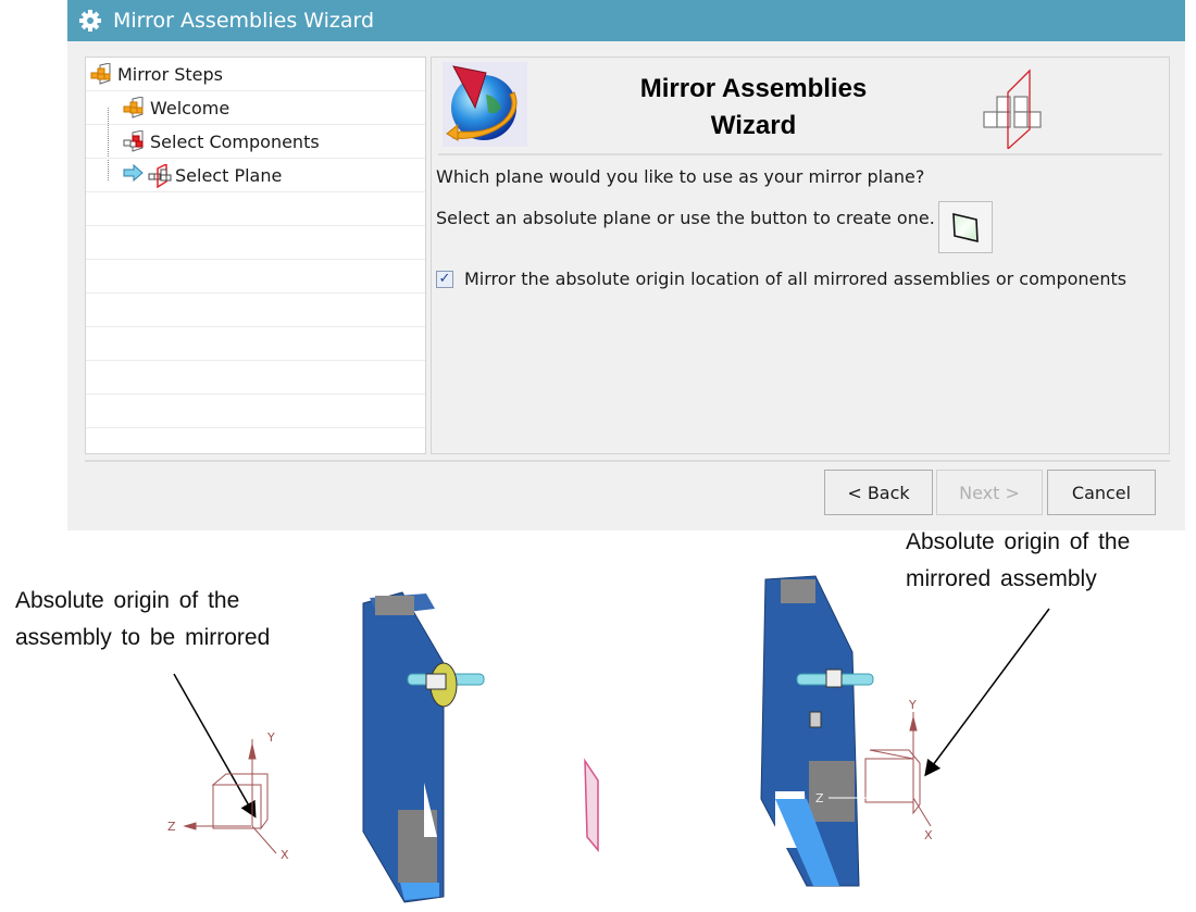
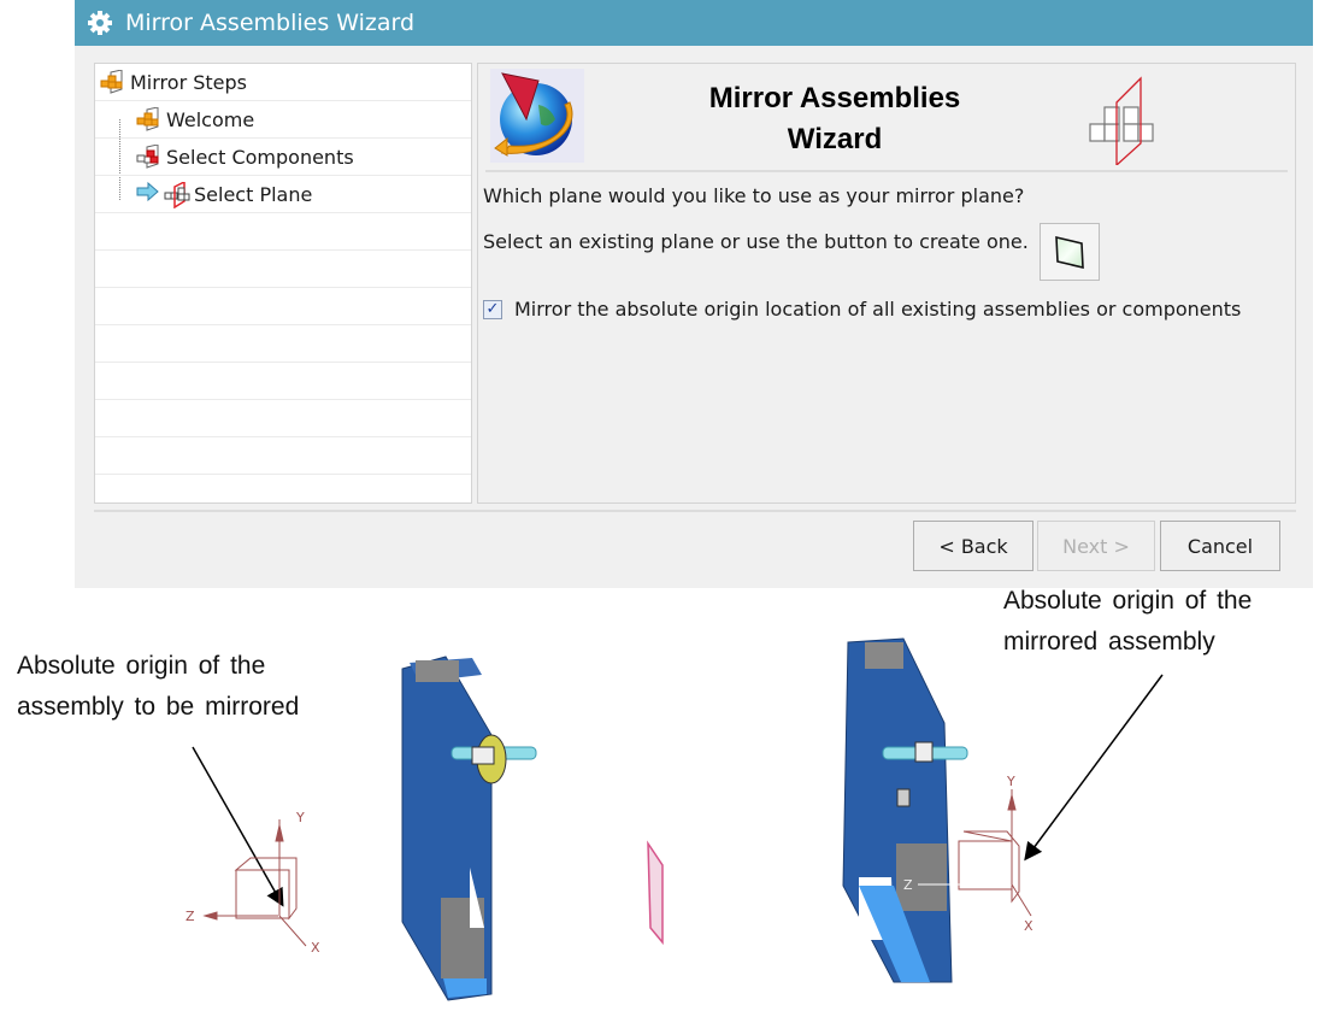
  Mirror Assemblies Wizard
  Mirror Steps
  Welcome
  Select Components
  Select Plane
  Mirror Assemblies
  Wizard
  Which plane would you like to use as your mirror plane?
- Select an absolute plane or use the button to create one.
+ Select an existing plane or use the button to create one.
  ✓
- Mirror the absolute origin location of all mirrored assemblies or components
+ Mirror the absolute origin location of all existing assemblies or components
  < Back
  Next >
  Cancel
  Absolute origin of the
  assembly to be mirrored
  Absolute origin of the
  mirrored assembly
  Y
  Z
  X
  Y
  Z
  X
